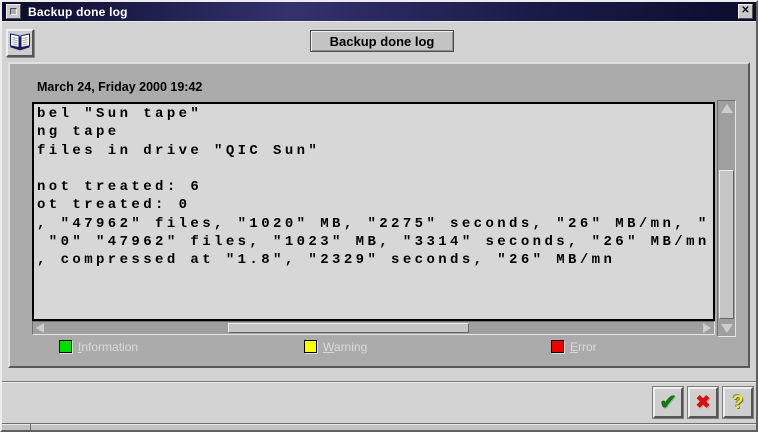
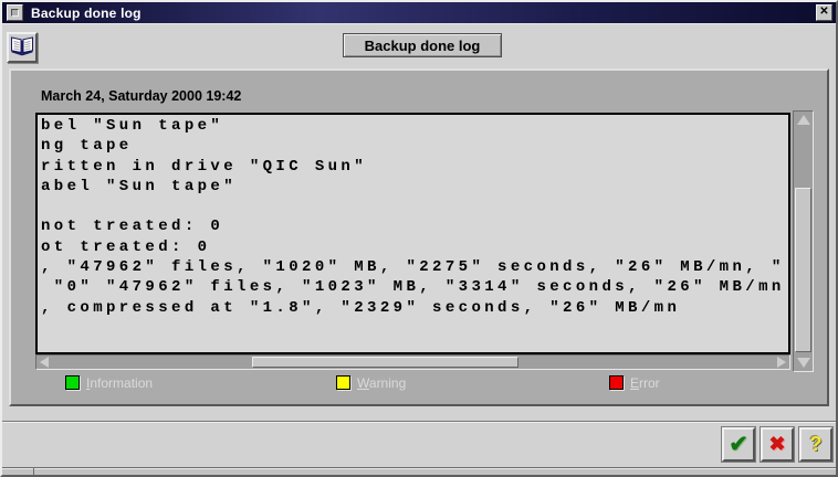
  Backup done log
  ✕
  Backup done log
- March 24, Friday 2000 19:42
+ March 24, Saturday 2000 19:42
  bel "Sun tape"
  ng tape
- files in drive "QIC Sun"
+ ritten in drive "QIC Sun"
+ abel "Sun tape"
- not treated: 6
+ not treated: 0
  ot treated: 0
  , "47962" files, "1020" MB, "2275" seconds, "26" MB/mn, "
  "0" "47962" files, "1023" MB, "3314" seconds, "26" MB/mn
  , compressed at "1.8", "2329" seconds, "26" MB/mn
  Information
  Warning
  Error
  ✔
  ✖
  ?
